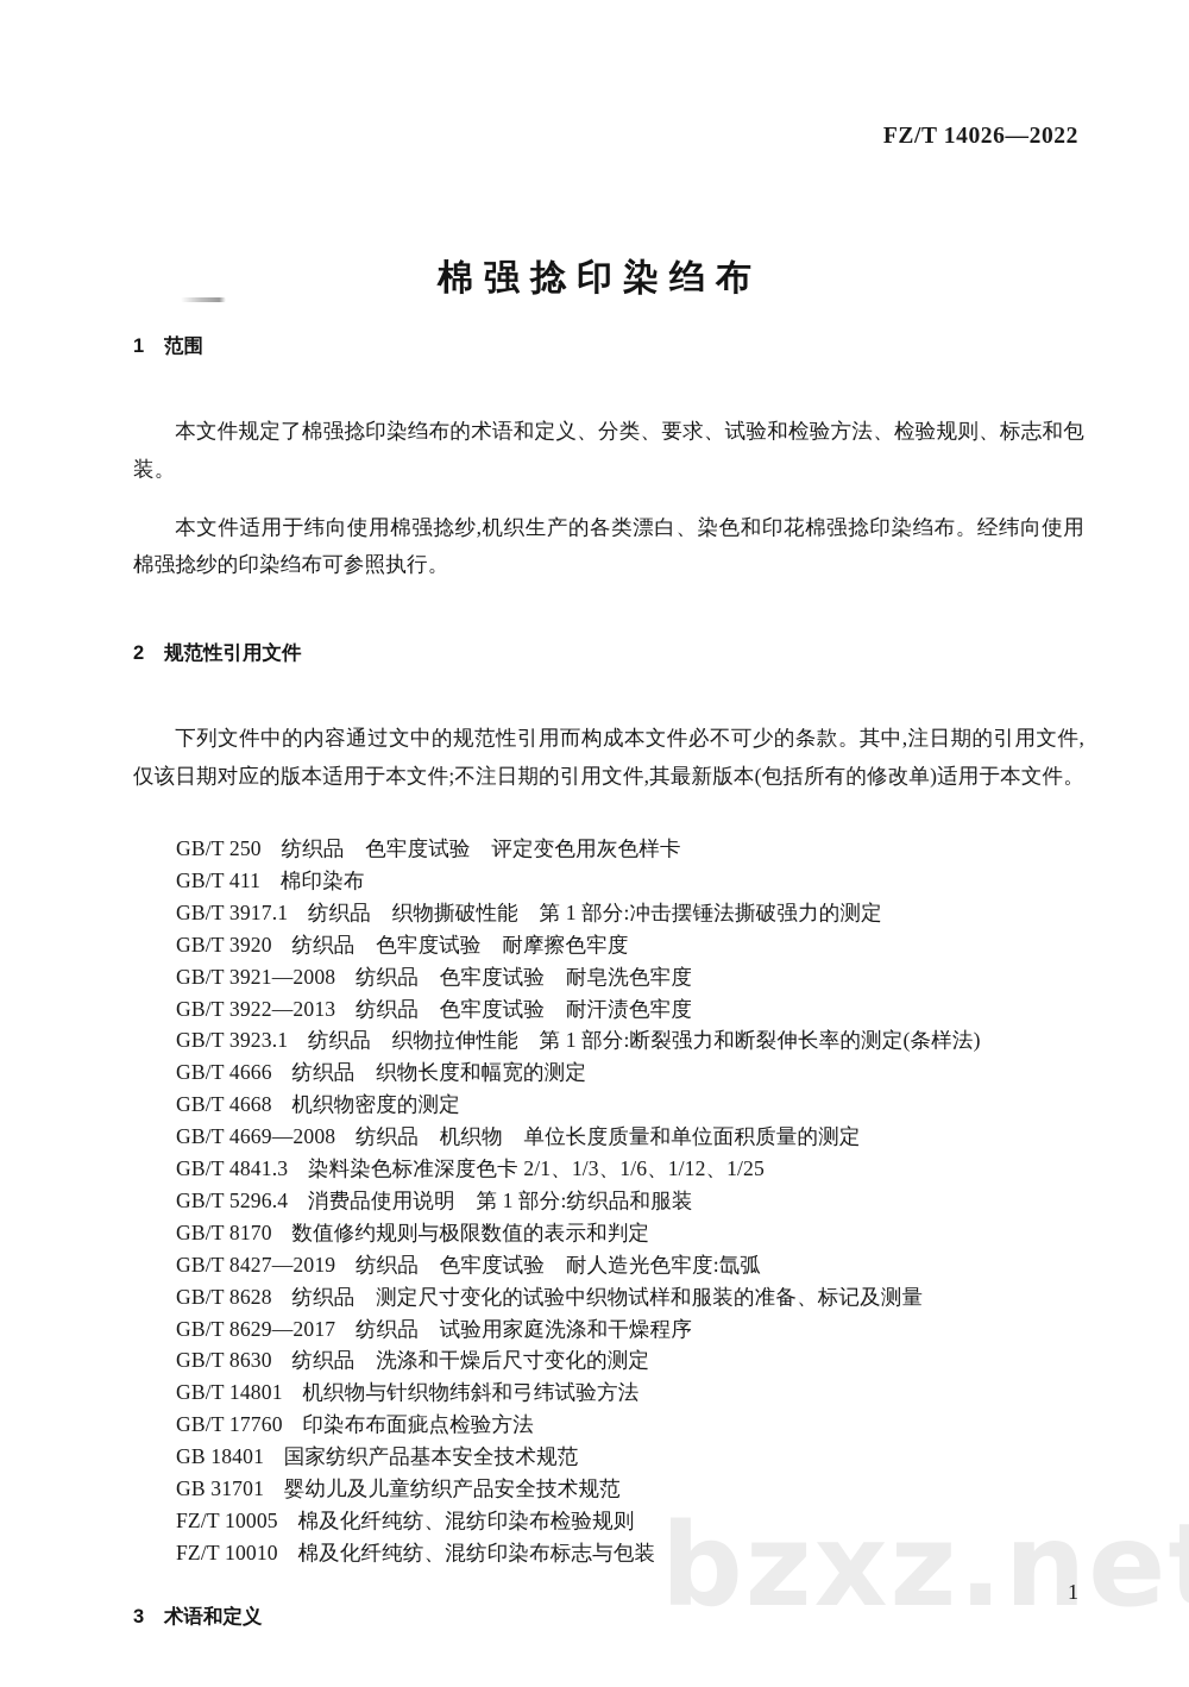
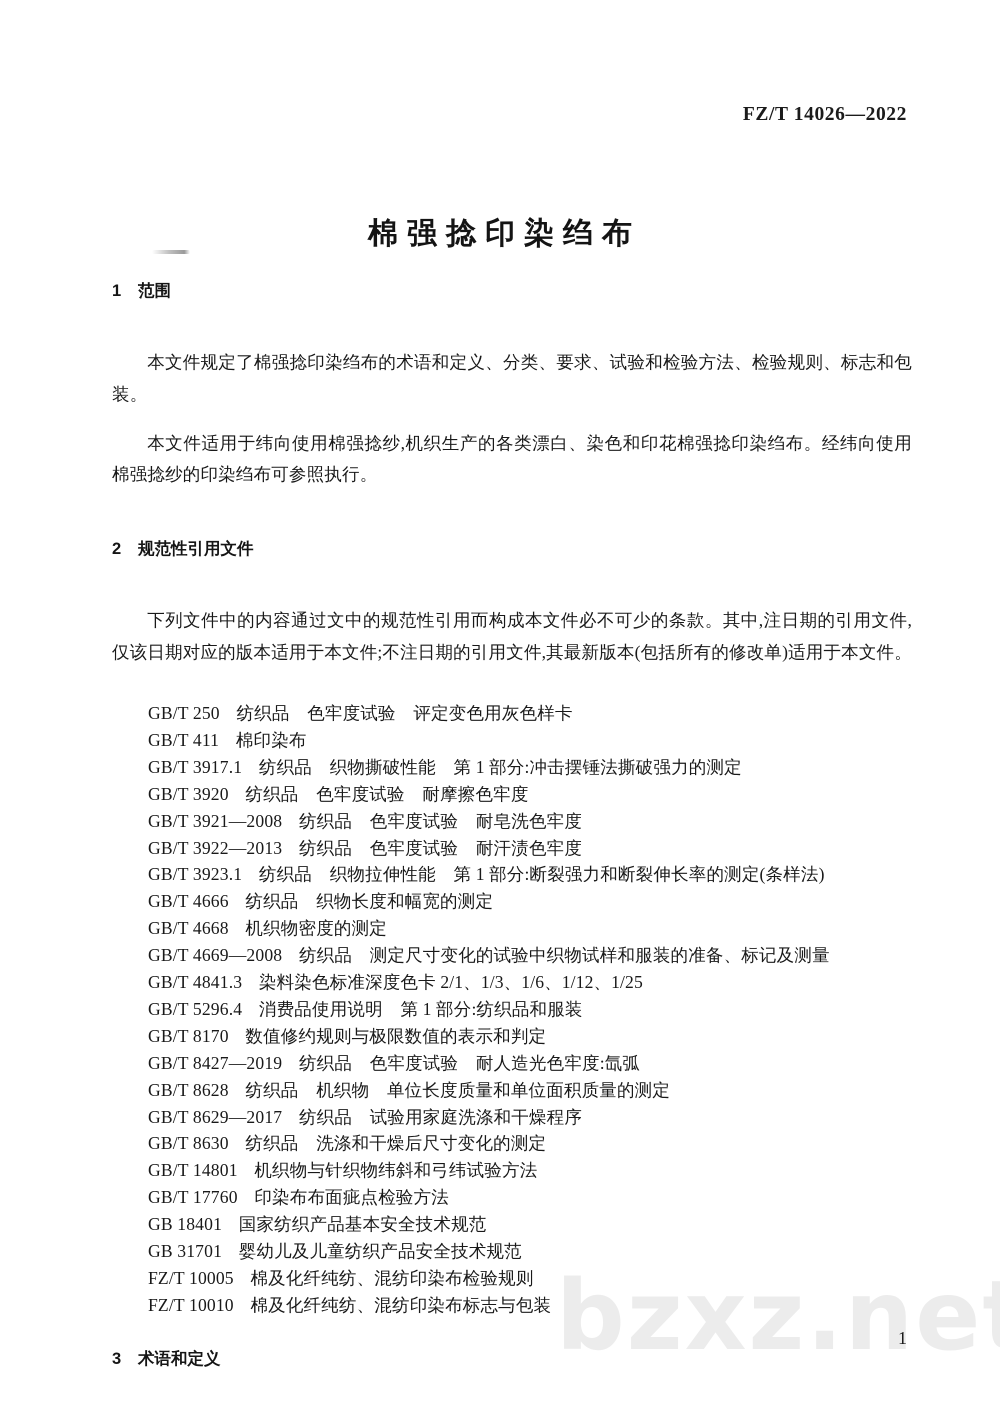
  FZ/T 14026—2022
  棉强捻印染绉布
  1 范围
  本文件规定了棉强捻印染绉布的术语和定义、分类、要求、试验和检验方法、检验规则、标志和包装。
  本文件适用于纬向使用棉强捻纱,机织生产的各类漂白、染色和印花棉强捻印染绉布。经纬向使用棉强捻纱的印染绉布可参照执行。
  2 规范性引用文件
  下列文件中的内容通过文中的规范性引用而构成本文件必不可少的条款。其中,注日期的引用文件,仅该日期对应的版本适用于本文件;不注日期的引用文件,其最新版本(包括所有的修改单)适用于本文件。
  GB/T 250 纺织品 色牢度试验 评定变色用灰色样卡
  GB/T 411 棉印染布
  GB/T 3917.1 纺织品 织物撕破性能 第 1 部分:冲击摆锤法撕破强力的测定
  GB/T 3920 纺织品 色牢度试验 耐摩擦色牢度
  GB/T 3921—2008 纺织品 色牢度试验 耐皂洗色牢度
  GB/T 3922—2013 纺织品 色牢度试验 耐汗渍色牢度
  GB/T 3923.1 纺织品 织物拉伸性能 第 1 部分:断裂强力和断裂伸长率的测定(条样法)
  GB/T 4666 纺织品 织物长度和幅宽的测定
  GB/T 4668 机织物密度的测定
- GB/T 4669—2008 纺织品 机织物 单位长度质量和单位面积质量的测定
+ GB/T 4669—2008 纺织品 测定尺寸变化的试验中织物试样和服装的准备、标记及测量
  GB/T 4841.3 染料染色标准深度色卡 2/1、1/3、1/6、1/12、1/25
  GB/T 5296.4 消费品使用说明 第 1 部分:纺织品和服装
  GB/T 8170 数值修约规则与极限数值的表示和判定
  GB/T 8427—2019 纺织品 色牢度试验 耐人造光色牢度:氙弧
- GB/T 8628 纺织品 测定尺寸变化的试验中织物试样和服装的准备、标记及测量
+ GB/T 8628 纺织品 机织物 单位长度质量和单位面积质量的测定
  GB/T 8629—2017 纺织品 试验用家庭洗涤和干燥程序
  GB/T 8630 纺织品 洗涤和干燥后尺寸变化的测定
  GB/T 14801 机织物与针织物纬斜和弓纬试验方法
  GB/T 17760 印染布布面疵点检验方法
  GB 18401 国家纺织产品基本安全技术规范
  GB 31701 婴幼儿及儿童纺织产品安全技术规范
  FZ/T 10005 棉及化纤纯纺、混纺印染布检验规则
  FZ/T 10010 棉及化纤纯纺、混纺印染布标志与包装
  3 术语和定义
  bzxz.ne
  1
